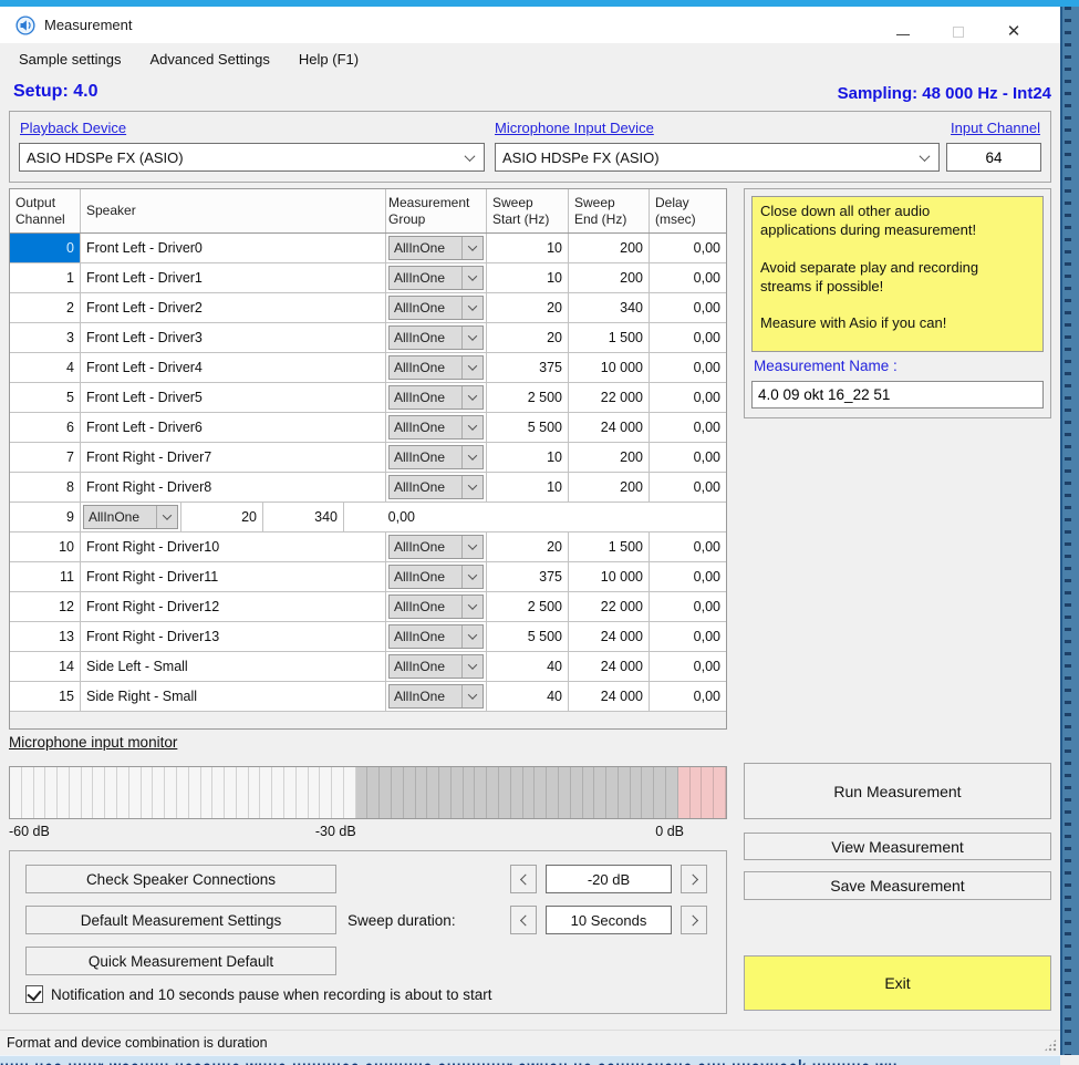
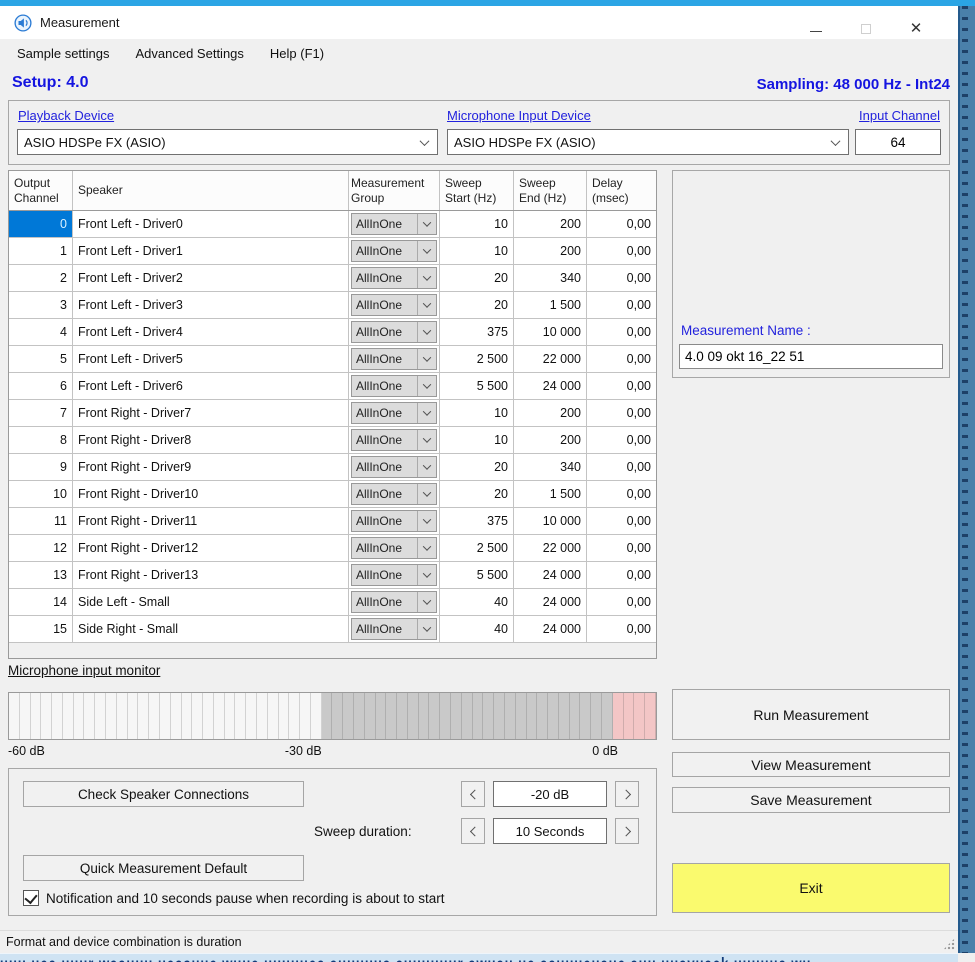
  Measurement
  ✕
  Sample settings
  Advanced Settings
  Help (F1)
  Setup: 4.0
  Sampling: 48 000 Hz - Int24
  Playback Device
  ASIO HDSPe FX (ASIO)
  Microphone Input Device
  ASIO HDSPe FX (ASIO)
  Input Channel
  64
  Output
  Channel
  Speaker
  Measurement
  Group
  Sweep
  Start (Hz)
  Sweep
  End (Hz)
  Delay
  (msec)
  0
  Front Left - Driver0
  AllInOne
  10
  200
  0,00
  1
  Front Left - Driver1
  AllInOne
  10
  200
  0,00
  2
  Front Left - Driver2
  AllInOne
  20
  340
  0,00
  3
  Front Left - Driver3
  AllInOne
  20
  1 500
  0,00
  4
  Front Left - Driver4
  AllInOne
  375
  10 000
  0,00
  5
  Front Left - Driver5
  AllInOne
  2 500
  22 000
  0,00
  6
  Front Left - Driver6
  AllInOne
  5 500
  24 000
  0,00
  7
  Front Right - Driver7
  AllInOne
  10
  200
  0,00
  8
  Front Right - Driver8
  AllInOne
  10
  200
  0,00
  9
+ Front Right - Driver9
  AllInOne
  20
  340
  0,00
  10
  Front Right - Driver10
  AllInOne
  20
  1 500
  0,00
  11
  Front Right - Driver11
  AllInOne
  375
  10 000
  0,00
  12
  Front Right - Driver12
  AllInOne
  2 500
  22 000
  0,00
  13
  Front Right - Driver13
  AllInOne
  5 500
  24 000
  0,00
  14
  Side Left - Small
  AllInOne
  40
  24 000
  0,00
  15
  Side Right - Small
  AllInOne
  40
  24 000
  0,00
- Close down all other audio
- applications during measurement!
- Avoid separate play and recording
- streams if possible!
- Measure with Asio if you can!
  Measurement Name :
  4.0 09 okt 16_22 51
  Microphone input monitor
  -60 dB
  -30 dB
  0 dB
  Check Speaker Connections
- Default Measurement Settings
  Quick Measurement Default
  Sweep duration:
  -20 dB
  10 Seconds
  Notification and 10 seconds pause when recording is about to start
  Run Measurement
  View Measurement
  Save Measurement
  Exit
  Format and device combination is duration
